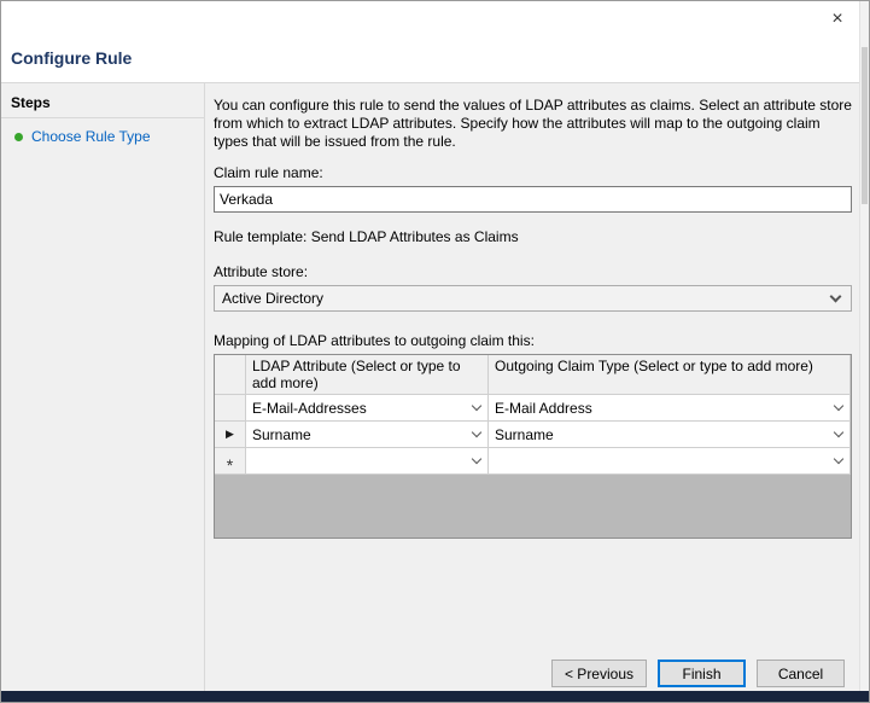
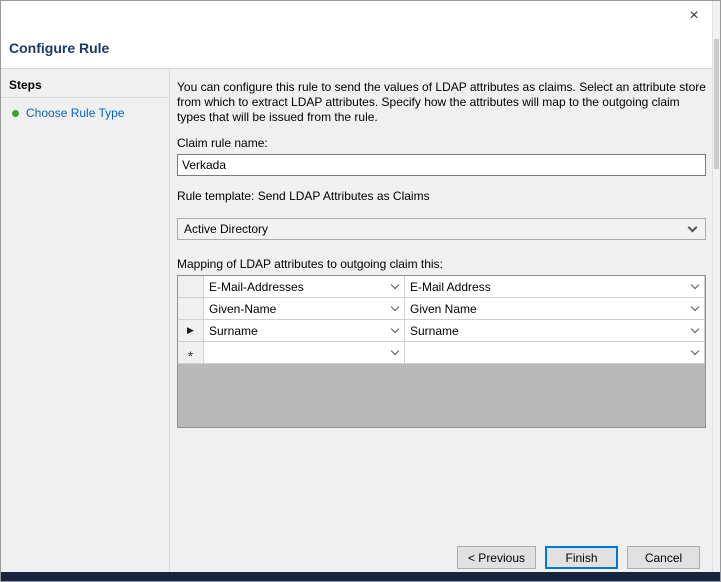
  ×
  Configure Rule
  Steps
  Choose Rule Type
  You can configure this rule to send the values of LDAP attributes as claims. Select an attribute store from which to extract LDAP attributes. Specify how the attributes will map to the outgoing claim types that will be issued from the rule.
  Claim rule name:
  Verkada
  Rule template: Send LDAP Attributes as Claims
- Attribute store:
  Active Directory
  Mapping of LDAP attributes to outgoing claim this:
- LDAP Attribute (Select or type to add more)
- Outgoing Claim Type (Select or type to add more)
  E-Mail-Addresses
  E-Mail Address
+ Given-Name
+ Given Name
  ▶
  Surname
  Surname
  *
  < Previous
  Finish
  Cancel
